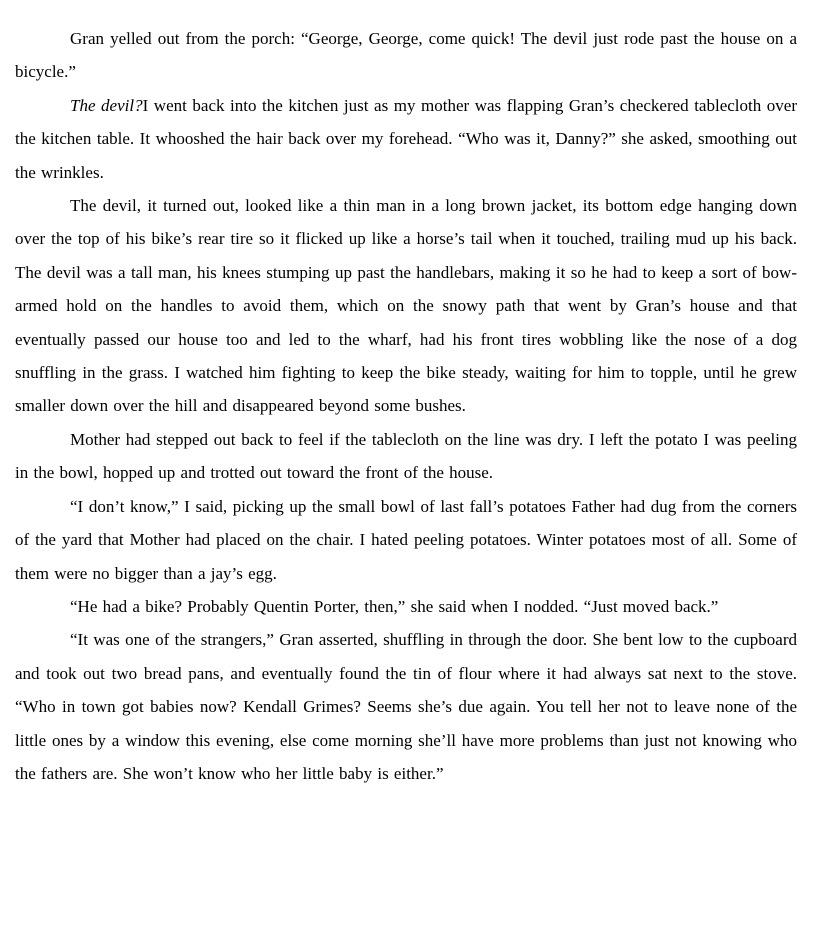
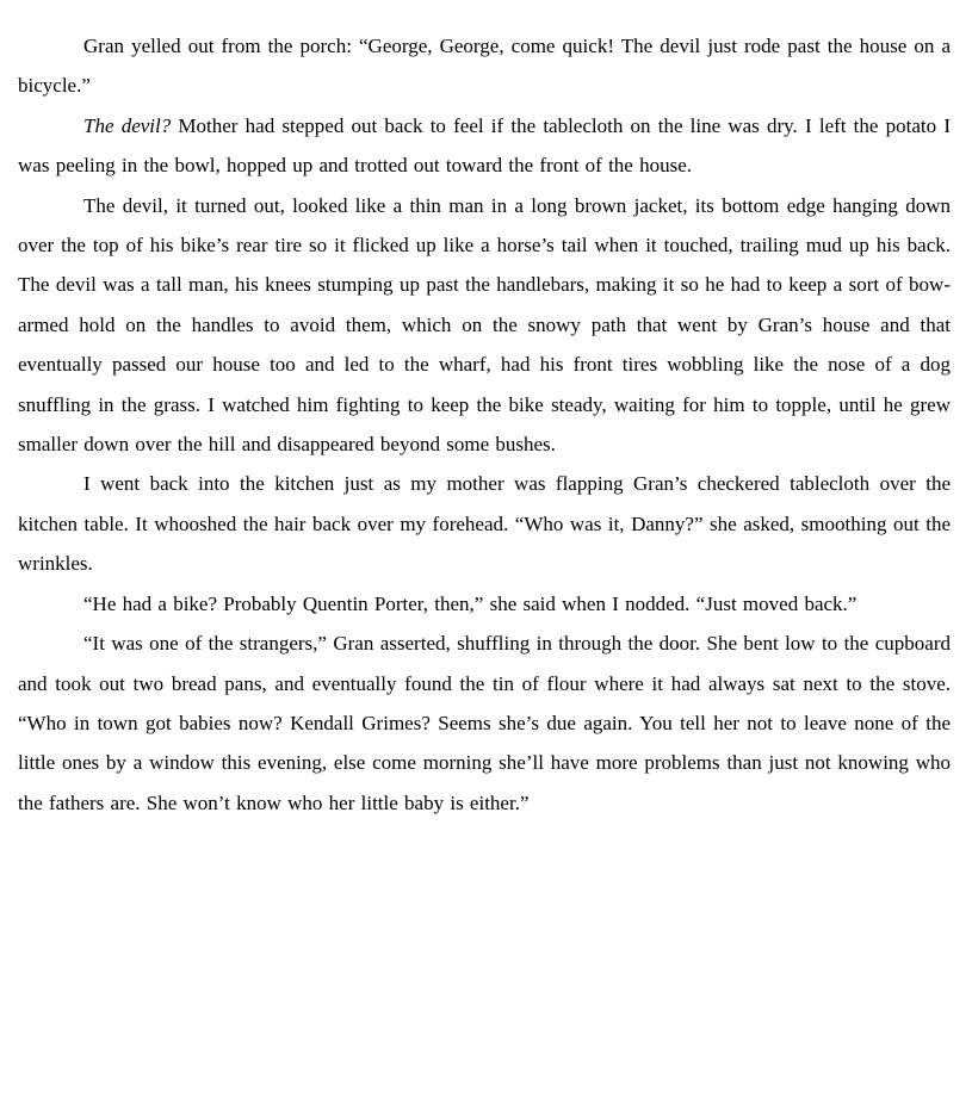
  Gran yelled out from the porch: “George, George, come quick! The devil just rode past the house on a bicycle.”
- The devil?I went back into the kitchen just as my mother was flapping Gran’s checkered tablecloth over the kitchen table. It whooshed the hair back over my forehead. “Who was it, Danny?” she asked, smoothing out the wrinkles.
+ The devil? Mother had stepped out back to feel if the tablecloth on the line was dry. I left the potato I was peeling in the bowl, hopped up and trotted out toward the front of the house.
  The devil, it turned out, looked like a thin man in a long brown jacket, its bottom edge hanging down over the top of his bike’s rear tire so it flicked up like a horse’s tail when it touched, trailing mud up his back. The devil was a tall man, his knees stumping up past the handlebars, making it so he had to keep a sort of bow-armed hold on the handles to avoid them, which on the snowy path that went by Gran’s house and that eventually passed our house too and led to the wharf, had his front tires wobbling like the nose of a dog snuffling in the grass. I watched him fighting to keep the bike steady, waiting for him to topple, until he grew smaller down over the hill and disappeared beyond some bushes.
- Mother had stepped out back to feel if the tablecloth on the line was dry. I left the potato I was peeling in the bowl, hopped up and trotted out toward the front of the house.
+ I went back into the kitchen just as my mother was flapping Gran’s checkered tablecloth over the kitchen table. It whooshed the hair back over my forehead. “Who was it, Danny?” she asked, smoothing out the wrinkles.
- “I don’t know,” I said, picking up the small bowl of last fall’s potatoes Father had dug from the corners of the yard that Mother had placed on the chair. I hated peeling potatoes. Winter potatoes most of all. Some of them were no bigger than a jay’s egg.
  “He had a bike? Probably Quentin Porter, then,” she said when I nodded. “Just moved back.”
  “It was one of the strangers,” Gran asserted, shuffling in through the door. She bent low to the cupboard and took out two bread pans, and eventually found the tin of flour where it had always sat next to the stove. “Who in town got babies now? Kendall Grimes? Seems she’s due again. You tell her not to leave none of the little ones by a window this evening, else come morning she’ll have more problems than just not knowing who the fathers are. She won’t know who her little baby is either.”
